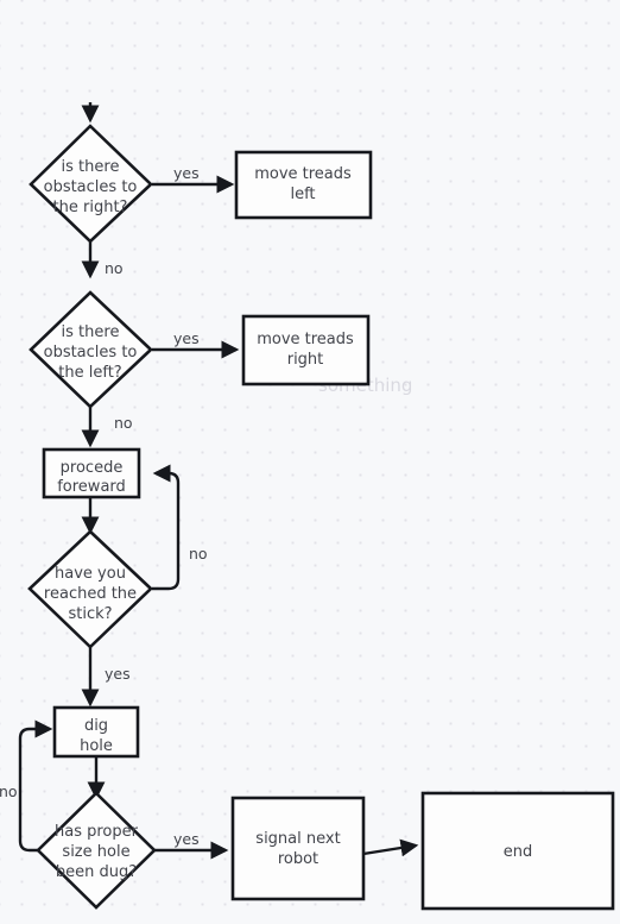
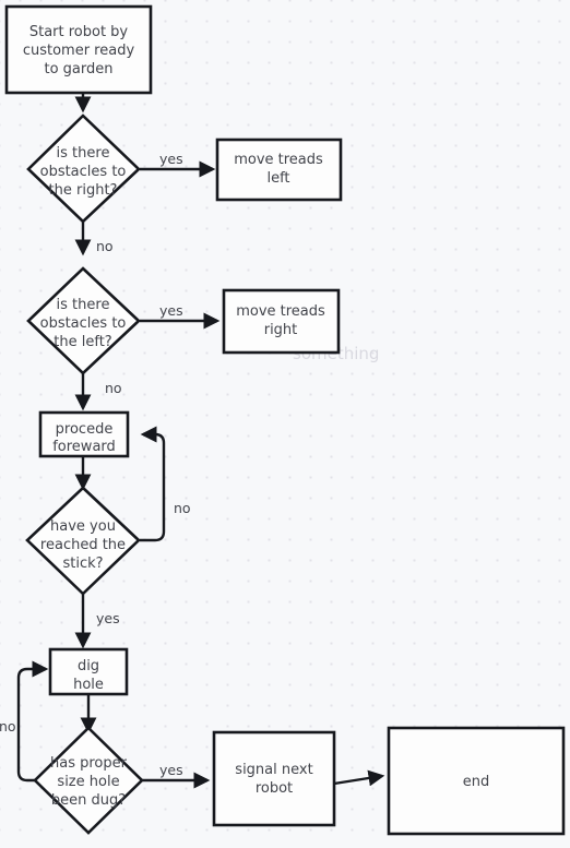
+ Start robot by
+ customer ready
+ to garden
  is there
  obstacles to
  the right?
  move treads
  left
  is there
  obstacles to
  the left?
  move treads
  right
  procede
  foreward
  have you
  reached the
  stick?
  dig
  hole
  has proper
  size hole
  been dug?
  signal next
  robot
  end
  yes
  no
  yes
  no
  no
  yes
  no
  yes
